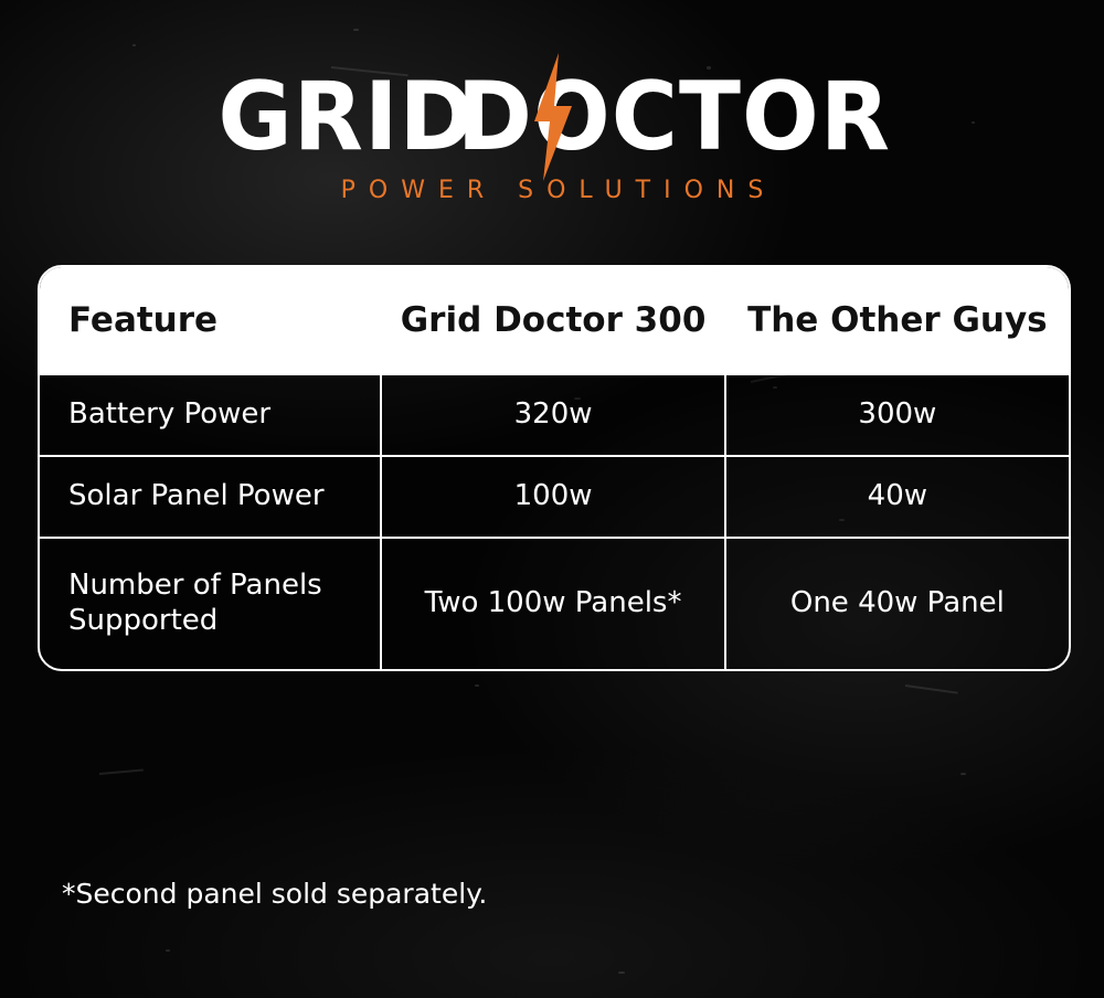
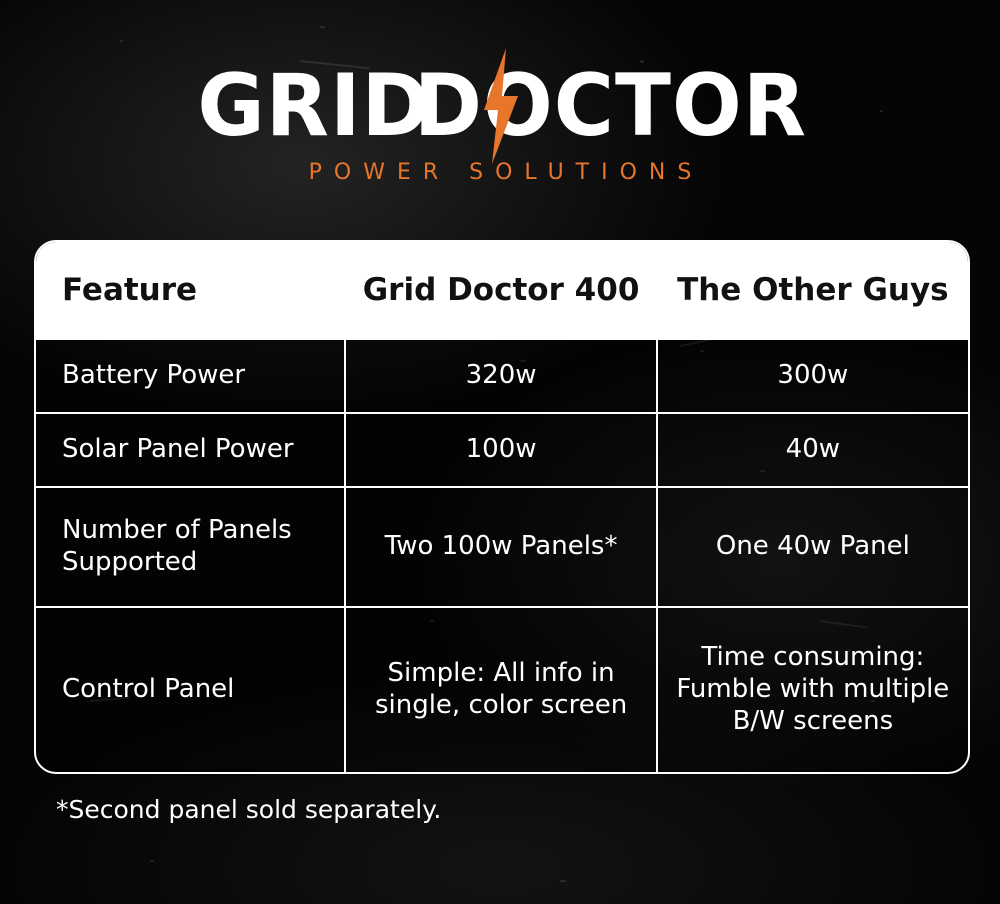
  GRIDDOCTOR
  POWER SOLUTIONS
- Feature	Grid Doctor 300	The Other Guys
+ Feature	Grid Doctor 400	The Other Guys
  Battery Power	320w	300w
  Solar Panel Power	100w	40w
  Number of Panels Supported	Two 100w Panels*	One 40w Panel
+ Control Panel	Simple: All info in single, color screen	Time consuming: Fumble with multiple B/W screens
  *Second panel sold separately.
